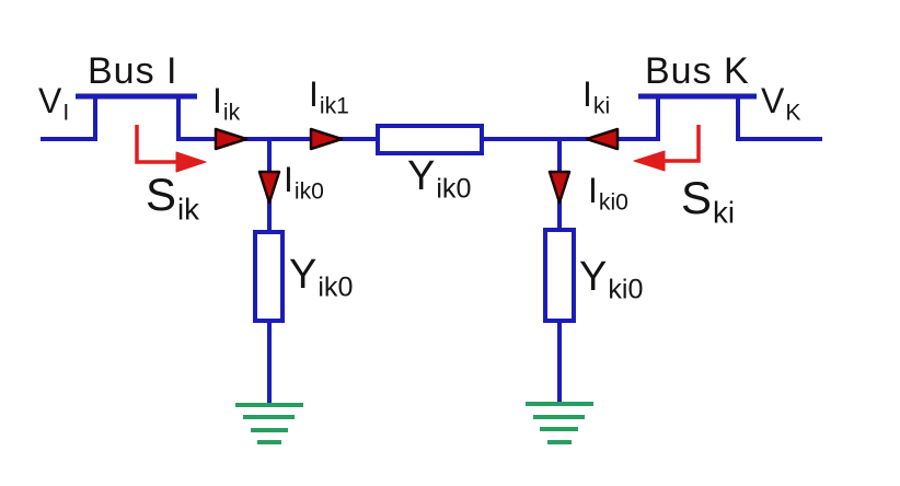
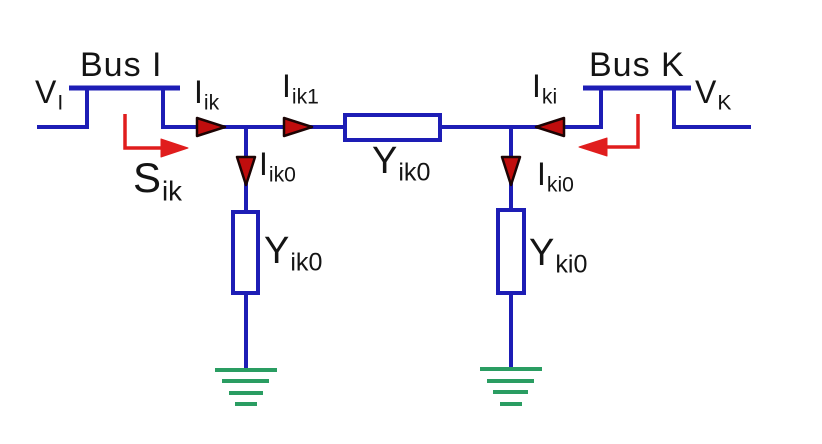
  Bus I
  Bus K
  VI
  VK
  Iik
  Iik1
  Iki
  Iik0
  Iki0
  Yik0
  Yik0
  Yki0
  Sik
- Ski
